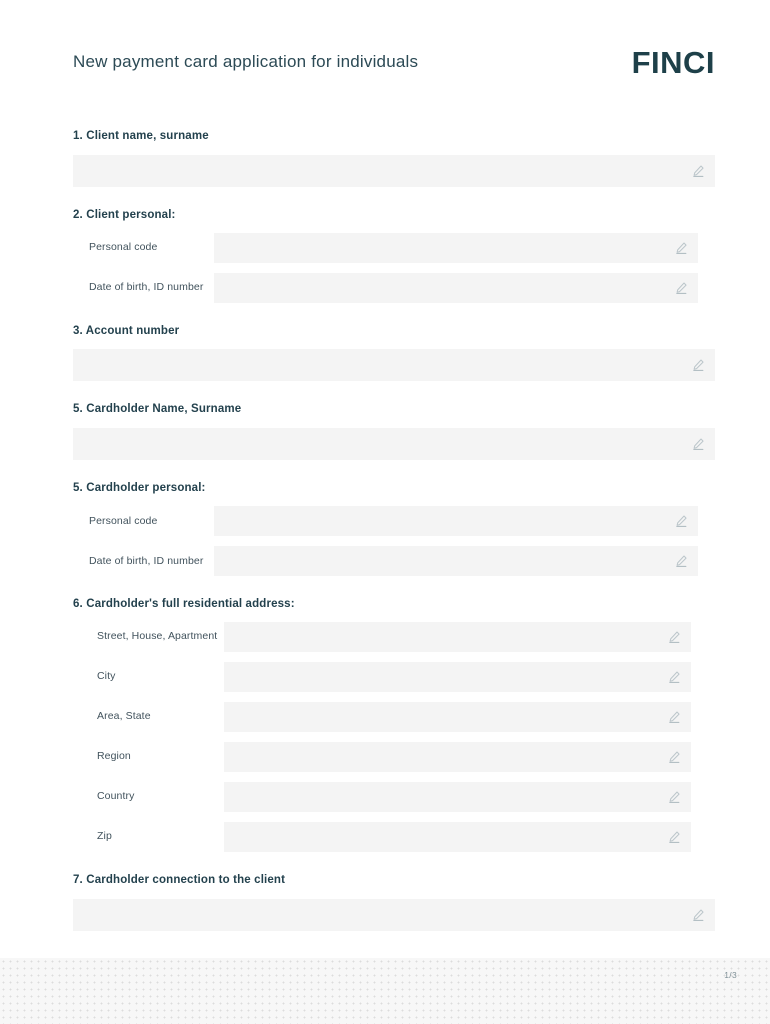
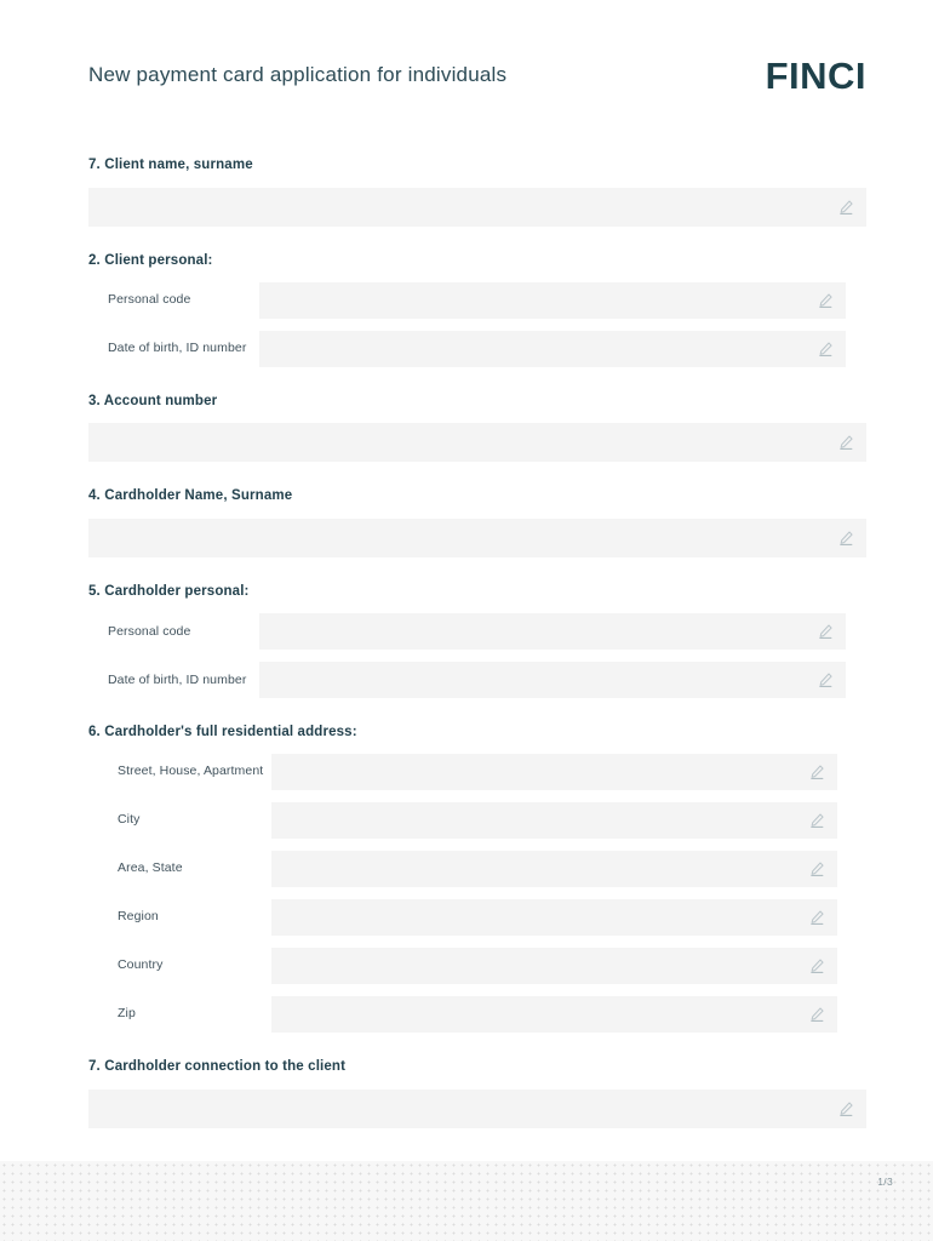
  New payment card application for individuals
  FINCI
- 1. Client name, surname
+ 7. Client name, surname
  2. Client personal:
  Personal code
  Date of birth, ID number
  3. Account number
- 5. Cardholder Name, Surname
+ 4. Cardholder Name, Surname
  5. Cardholder personal:
  Personal code
  Date of birth, ID number
  6. Cardholder's full residential address:
  Street, House, Apartment
  City
  Area, State
  Region
  Country
  Zip
  7. Cardholder connection to the client
  1/3
